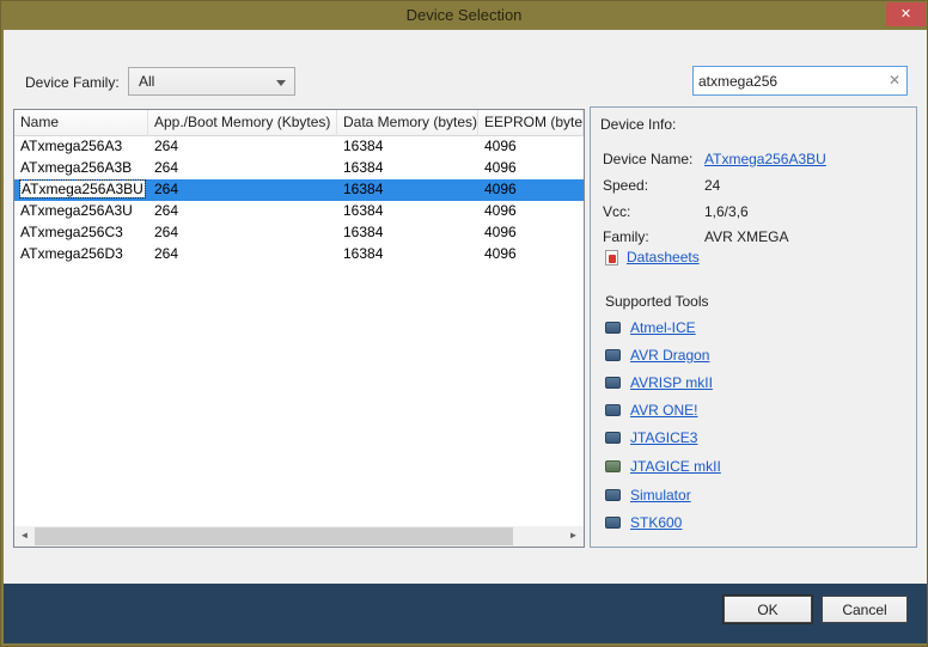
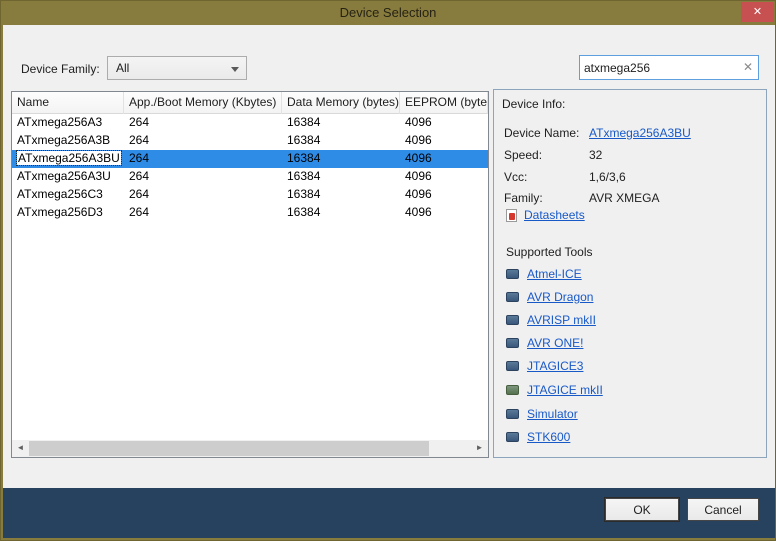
  Device Selection
  ✕
  Device Family:
  All
  atxmega256
  ✕
  Name
  App./Boot Memory (Kbytes)
  Data Memory (bytes)
  EEPROM (byte
  ATxmega256A3
  264
  16384
  4096
  ATxmega256A3B
  264
  16384
  4096
  ATxmega256A3BU
  264
  16384
  4096
  ATxmega256A3U
  264
  16384
  4096
  ATxmega256C3
  264
  16384
  4096
  ATxmega256D3
  264
  16384
  4096
  ◄
  ►
  Device Info:
  Device Name:
  ATxmega256A3BU
  Speed:
- 24
+ 32
  Vcc:
  1,6/3,6
  Family:
  AVR XMEGA
  Datasheets
  Supported Tools
  Atmel-ICE
  AVR Dragon
  AVRISP mkII
  AVR ONE!
  JTAGICE3
  JTAGICE mkII
  Simulator
  STK600
  OK
  Cancel
